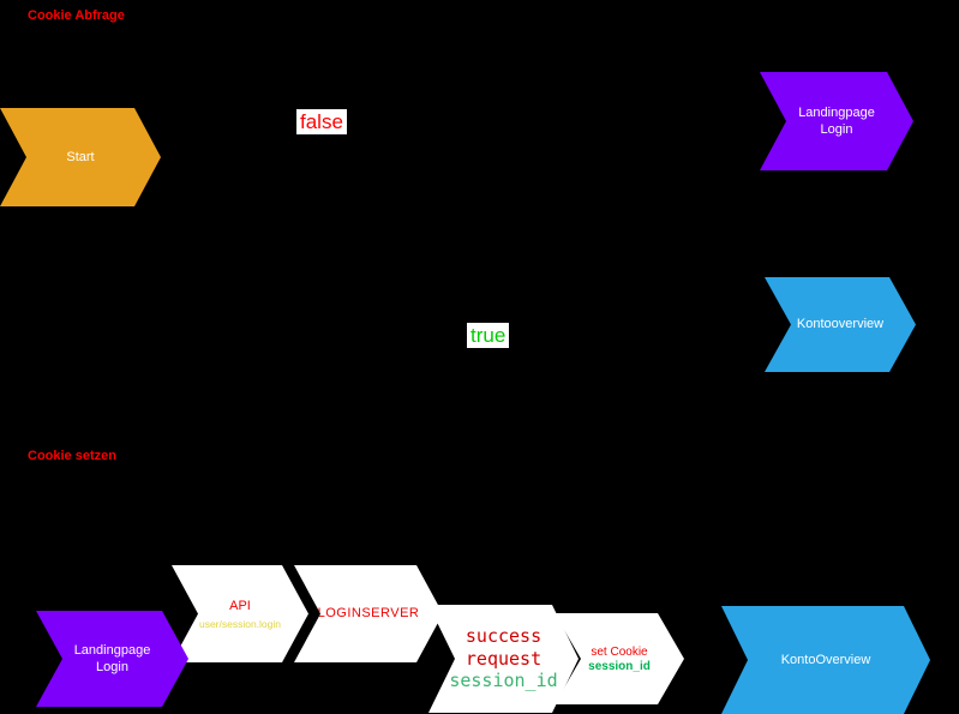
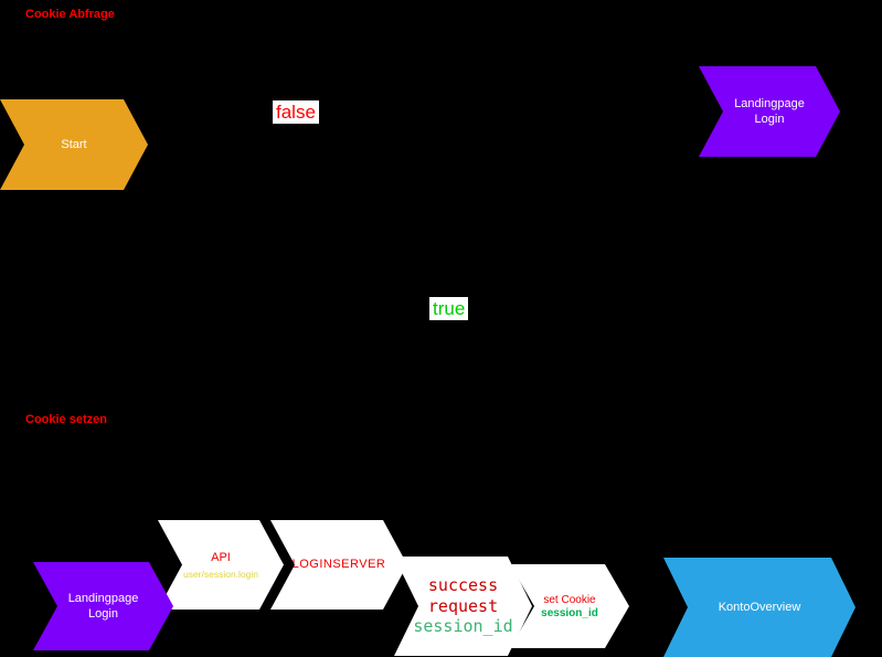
  Cookie Abfrage
  Cookie setzen
  Start
  false
  Landingpage
  Login
  true
- Kontooverview
  Landingpage
  Login
  API
  user/session.login
  LOGINSERVER
  success
  request
  session_id
  set Cookie
  session_id
  KontoOverview
